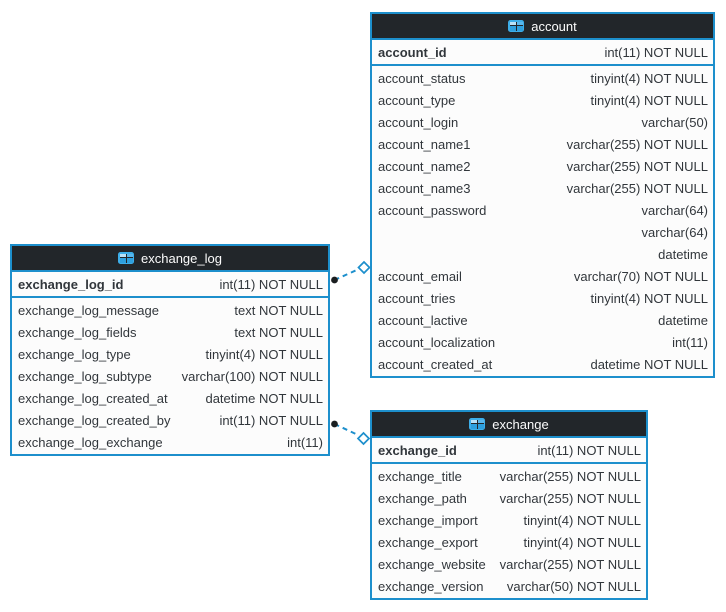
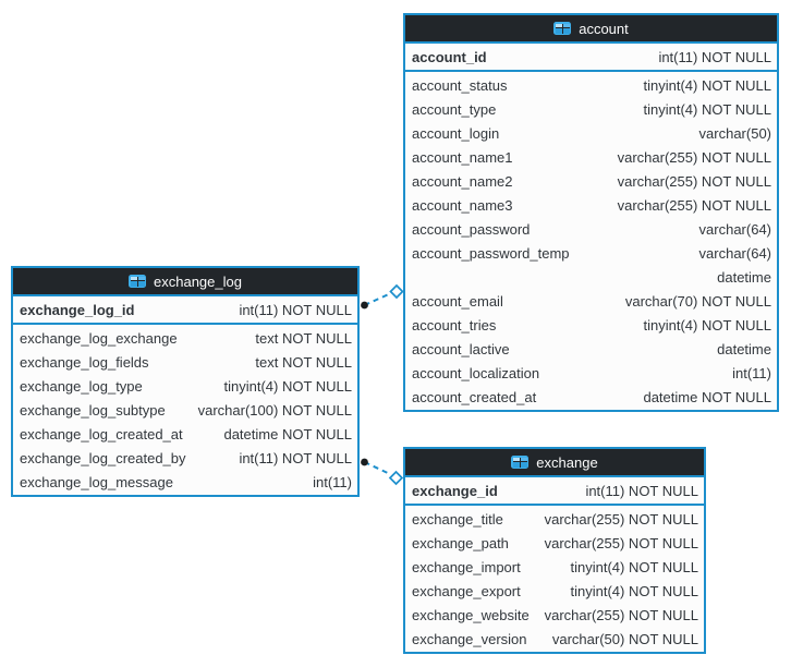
  account
  account_id
  int(11) NOT NULL
  account_status
  tinyint(4) NOT NULL
  account_type
  tinyint(4) NOT NULL
  account_login
  varchar(50)
  account_name1
  varchar(255) NOT NULL
  account_name2
  varchar(255) NOT NULL
  account_name3
  varchar(255) NOT NULL
  account_password
  varchar(64)
+ account_password_temp
  varchar(64)
  datetime
  account_email
  varchar(70) NOT NULL
  account_tries
  tinyint(4) NOT NULL
  account_lactive
  datetime
  account_localization
  int(11)
  account_created_at
  datetime NOT NULL
  exchange_log
  exchange_log_id
  int(11) NOT NULL
- exchange_log_message
+ exchange_log_exchange
  text NOT NULL
  exchange_log_fields
  text NOT NULL
  exchange_log_type
  tinyint(4) NOT NULL
  exchange_log_subtype
  varchar(100) NOT NULL
  exchange_log_created_at
  datetime NOT NULL
  exchange_log_created_by
  int(11) NOT NULL
- exchange_log_exchange
+ exchange_log_message
  int(11)
  exchange
  exchange_id
  int(11) NOT NULL
  exchange_title
  varchar(255) NOT NULL
  exchange_path
  varchar(255) NOT NULL
  exchange_import
  tinyint(4) NOT NULL
  exchange_export
  tinyint(4) NOT NULL
  exchange_website
  varchar(255) NOT NULL
  exchange_version
  varchar(50) NOT NULL
